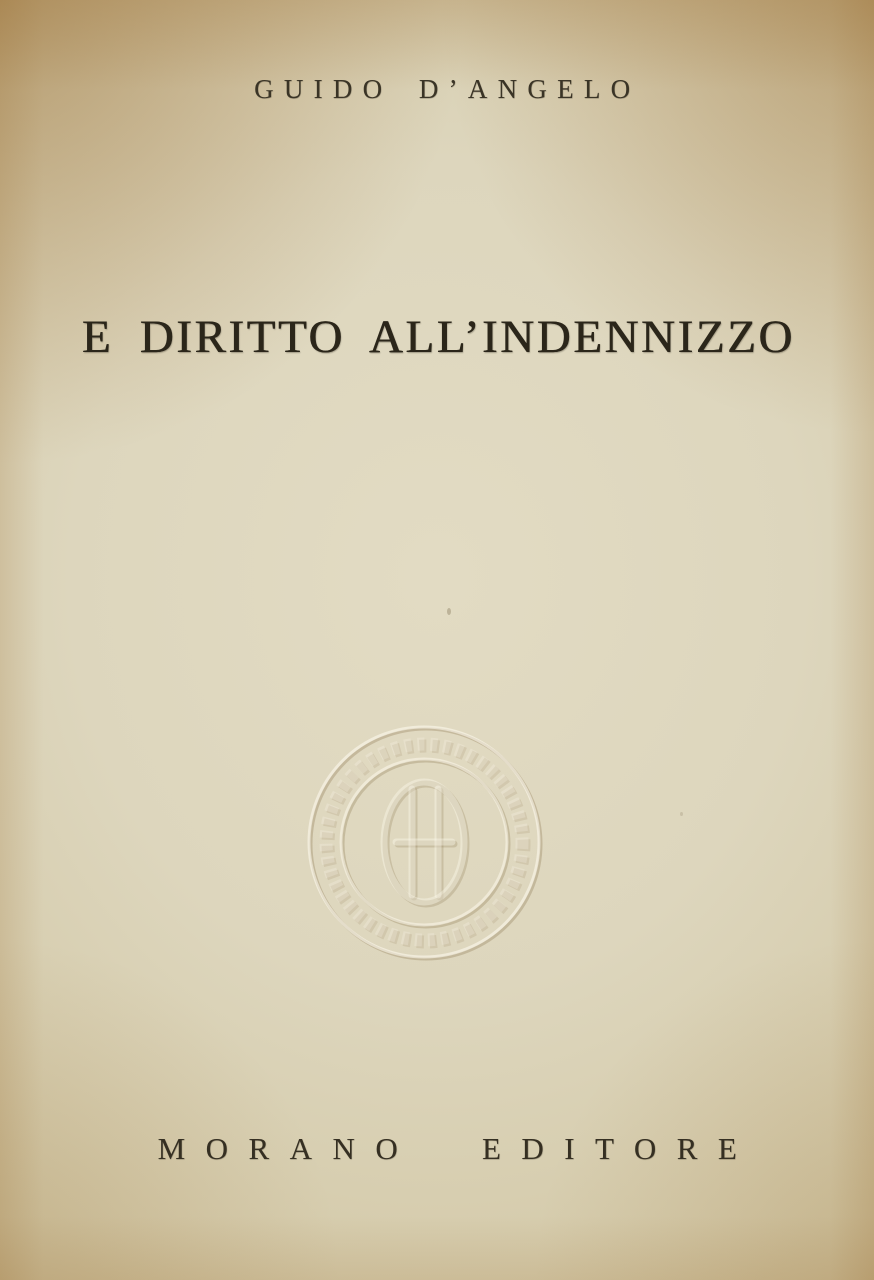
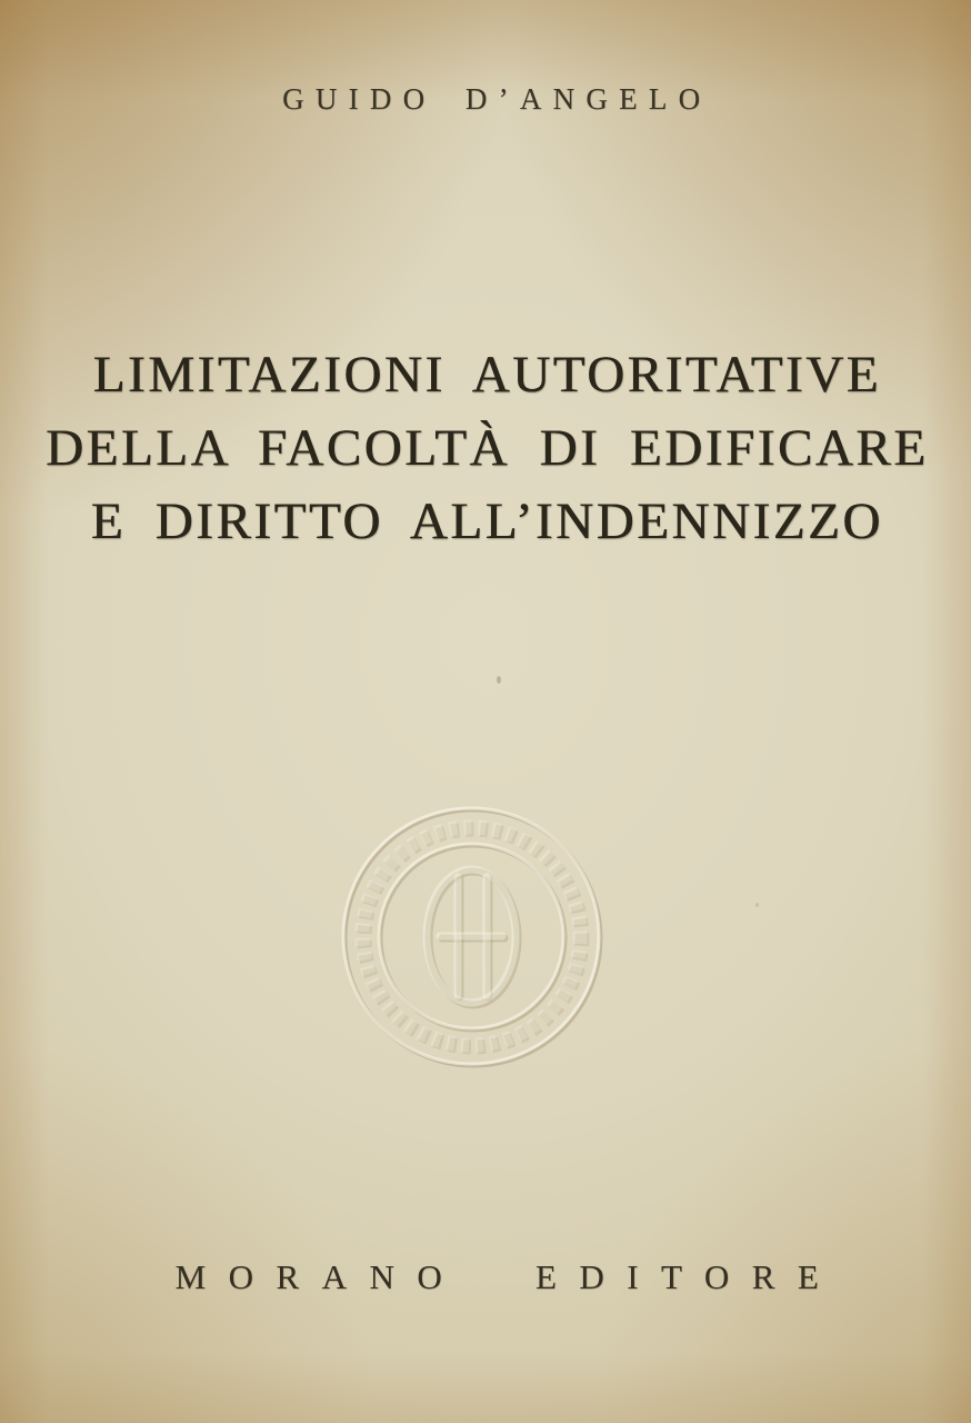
  GUIDO D’ANGELO
+ LIMITAZIONI AUTORITATIVE
+ DELLA FACOLTÀ DI EDIFICARE
  E DIRITTO ALL’INDENNIZZO
  MORANO EDITORE
